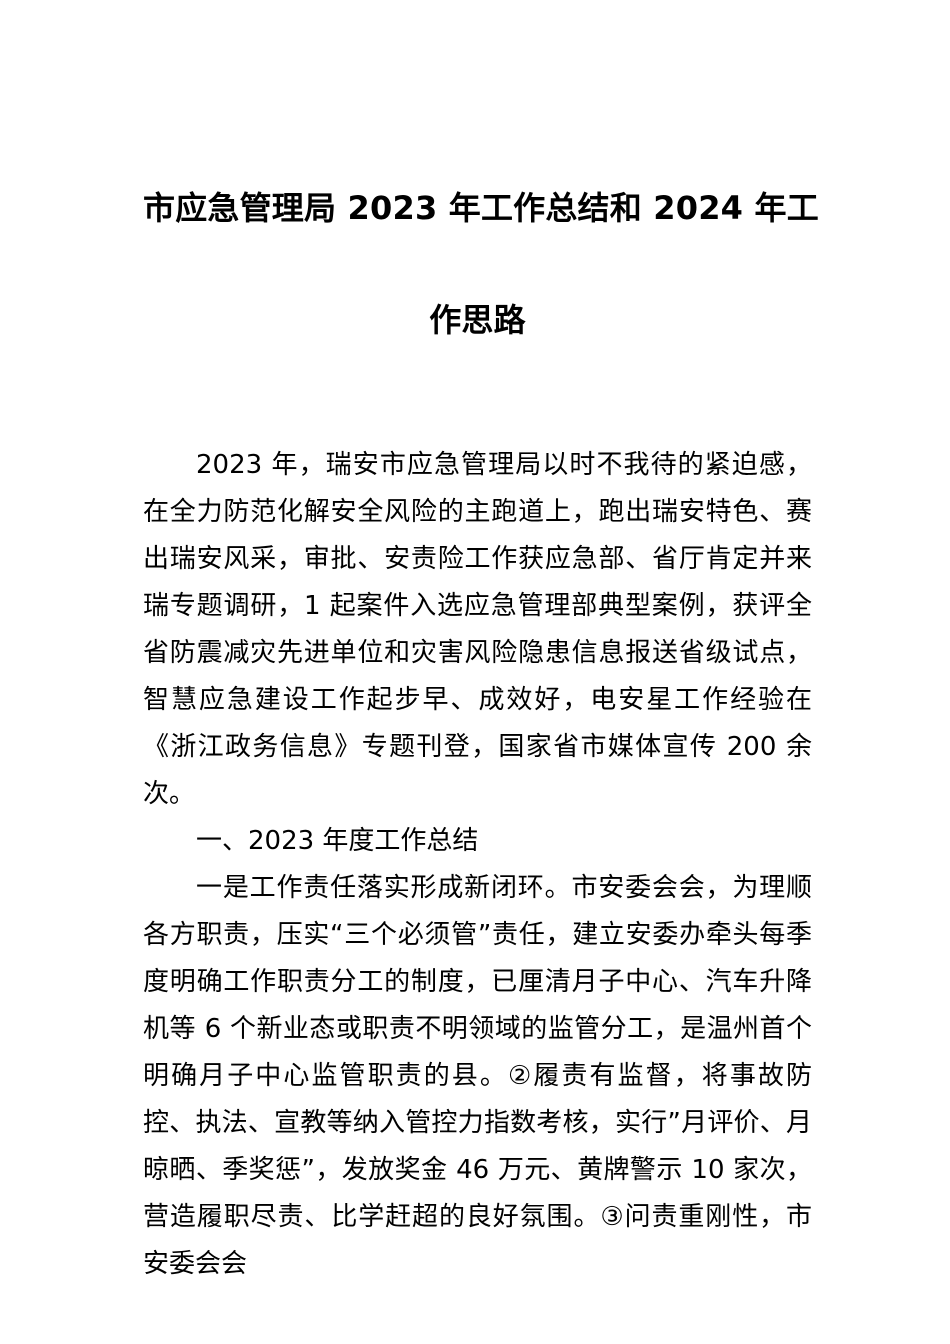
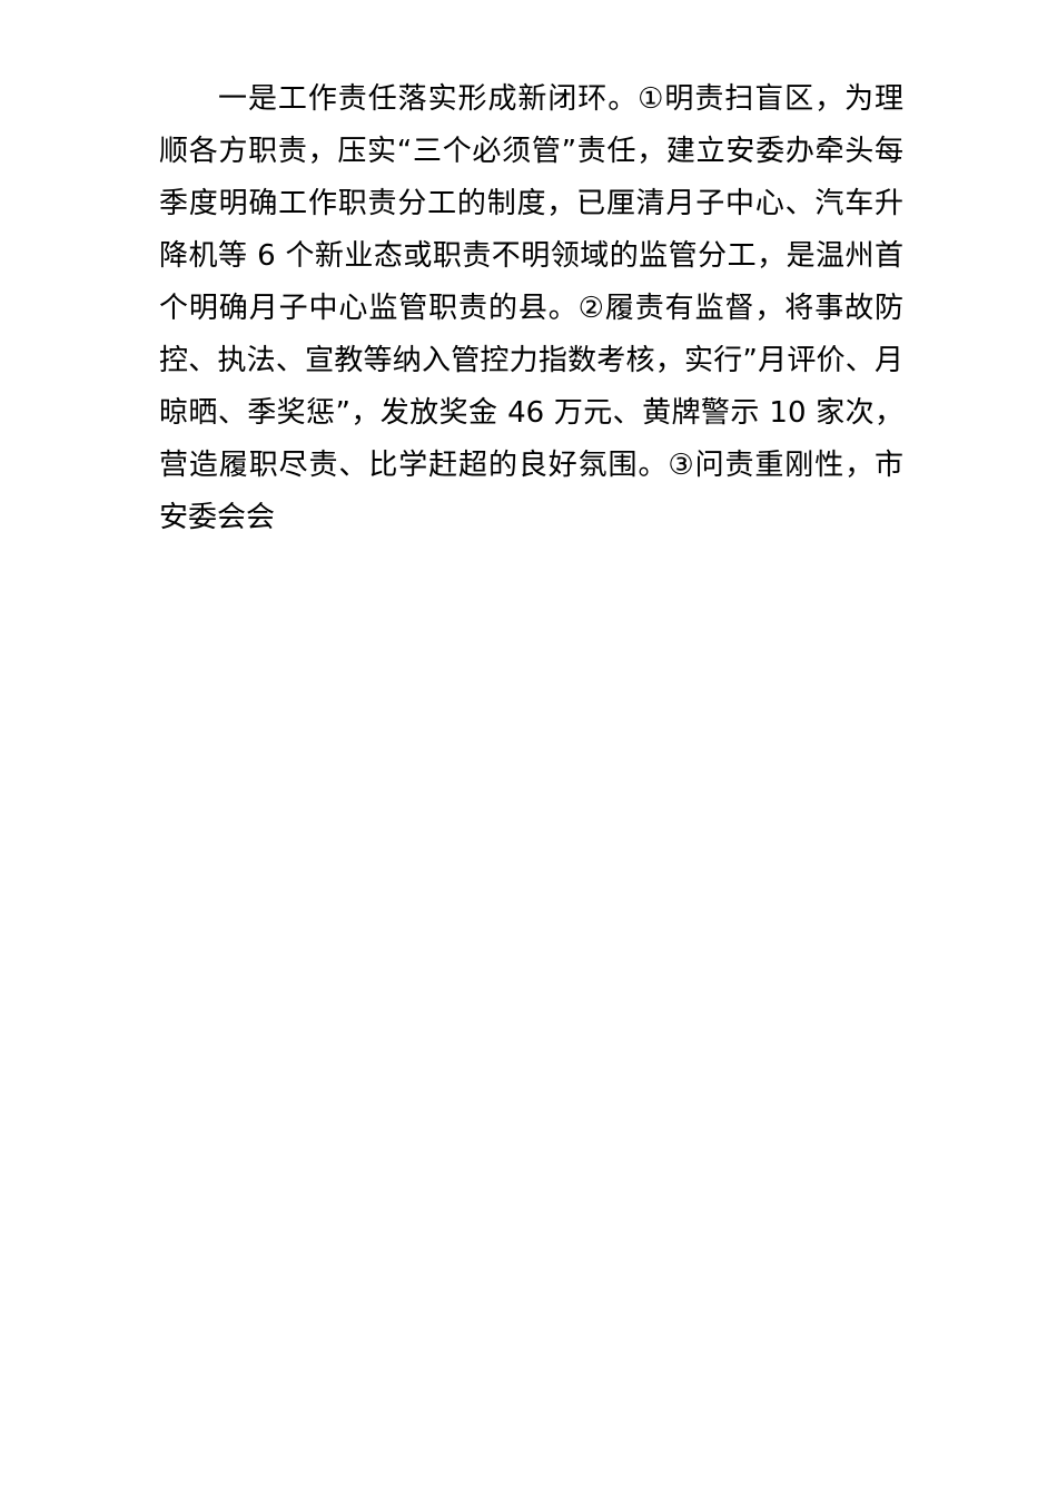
- 市应急管理局 2023 年工作总结和 2024 年工
- 作思路
- 2023 年，瑞安市应急管理局以时不我待的紧迫感，在全力防范化解安全风险的主跑道上，跑出瑞安特色、赛出瑞安风采，审批、安责险工作获应急部、省厅肯定并来瑞专题调研，1 起案件入选应急管理部典型案例，获评全省防震减灾先进单位和灾害风险隐患信息报送省级试点，智慧应急建设工作起步早、成效好，电安星工作经验在《浙江政务信息》专题刊登，国家省市媒体宣传 200 余次。
- 一、2023 年度工作总结
- 一是工作责任落实形成新闭环。市安委会会，为理顺各方职责，压实“三个必须管”责任，建立安委办牵头每季度明确工作职责分工的制度，已厘清月子中心、汽车升降机等 6 个新业态或职责不明领域的监管分工，是温州首个明确月子中心监管职责的县。②履责有监督，将事故防控、执法、宣教等纳入管控力指数考核，实行”月评价、月晾晒、季奖惩”，发放奖金 46 万元、黄牌警示 10 家次，营造履职尽责、比学赶超的良好氛围。③问责重刚性，市安委会会
+ 一是工作责任落实形成新闭环。①明责扫盲区，为理顺各方职责，压实“三个必须管”责任，建立安委办牵头每季度明确工作职责分工的制度，已厘清月子中心、汽车升降机等 6 个新业态或职责不明领域的监管分工，是温州首个明确月子中心监管职责的县。②履责有监督，将事故防控、执法、宣教等纳入管控力指数考核，实行”月评价、月晾晒、季奖惩”，发放奖金 46 万元、黄牌警示 10 家次，营造履职尽责、比学赶超的良好氛围。③问责重刚性，市安委会会
